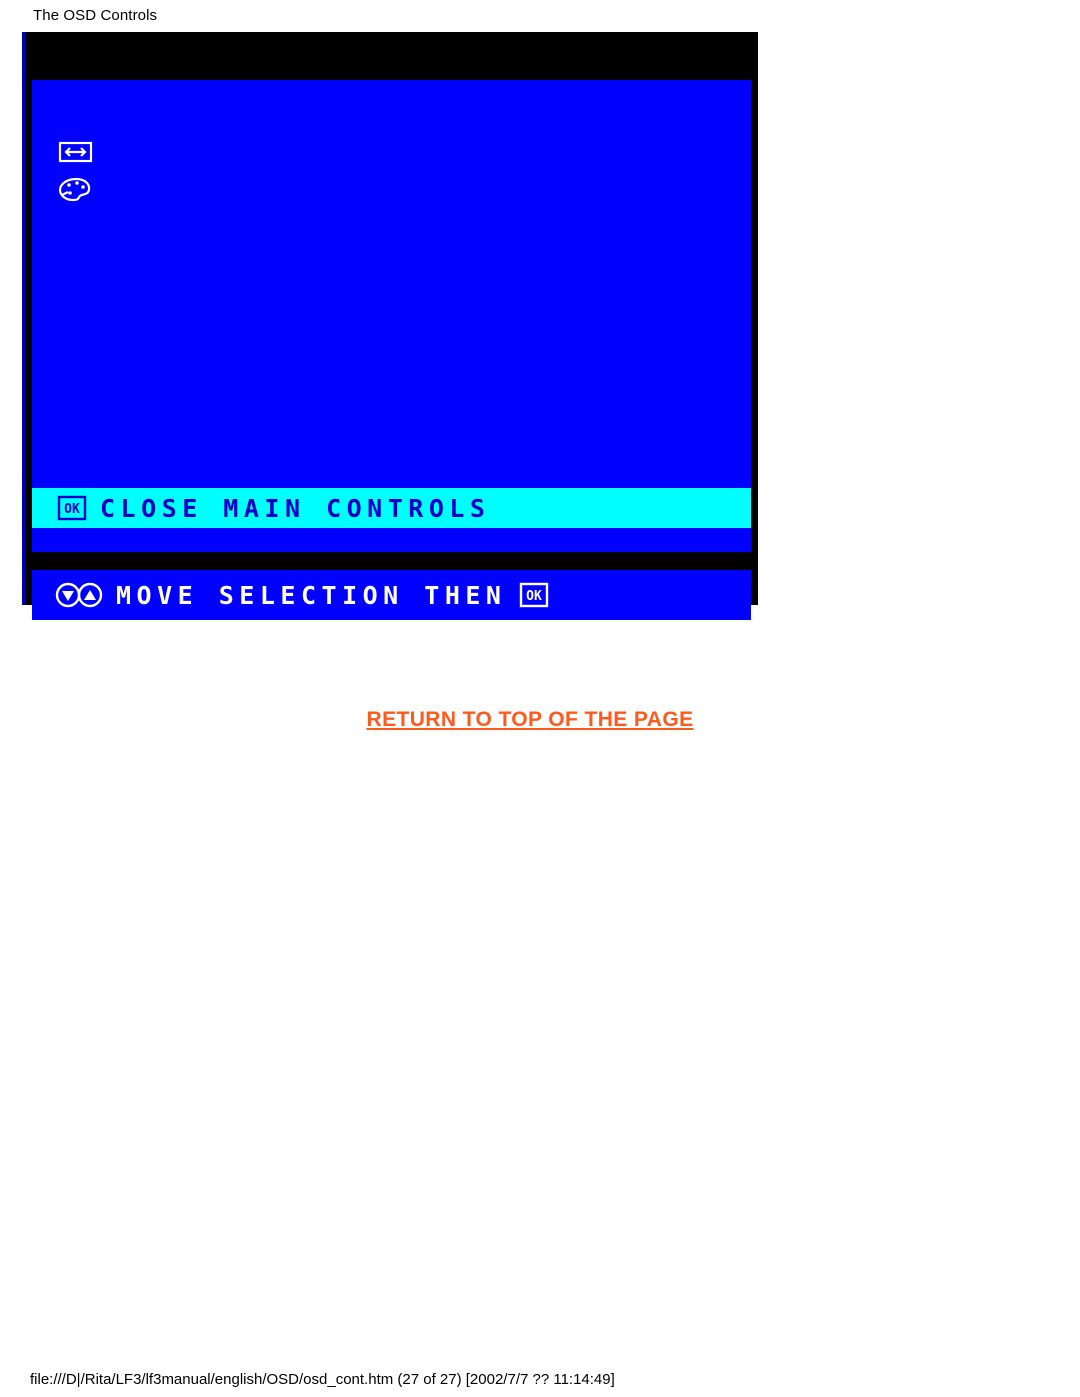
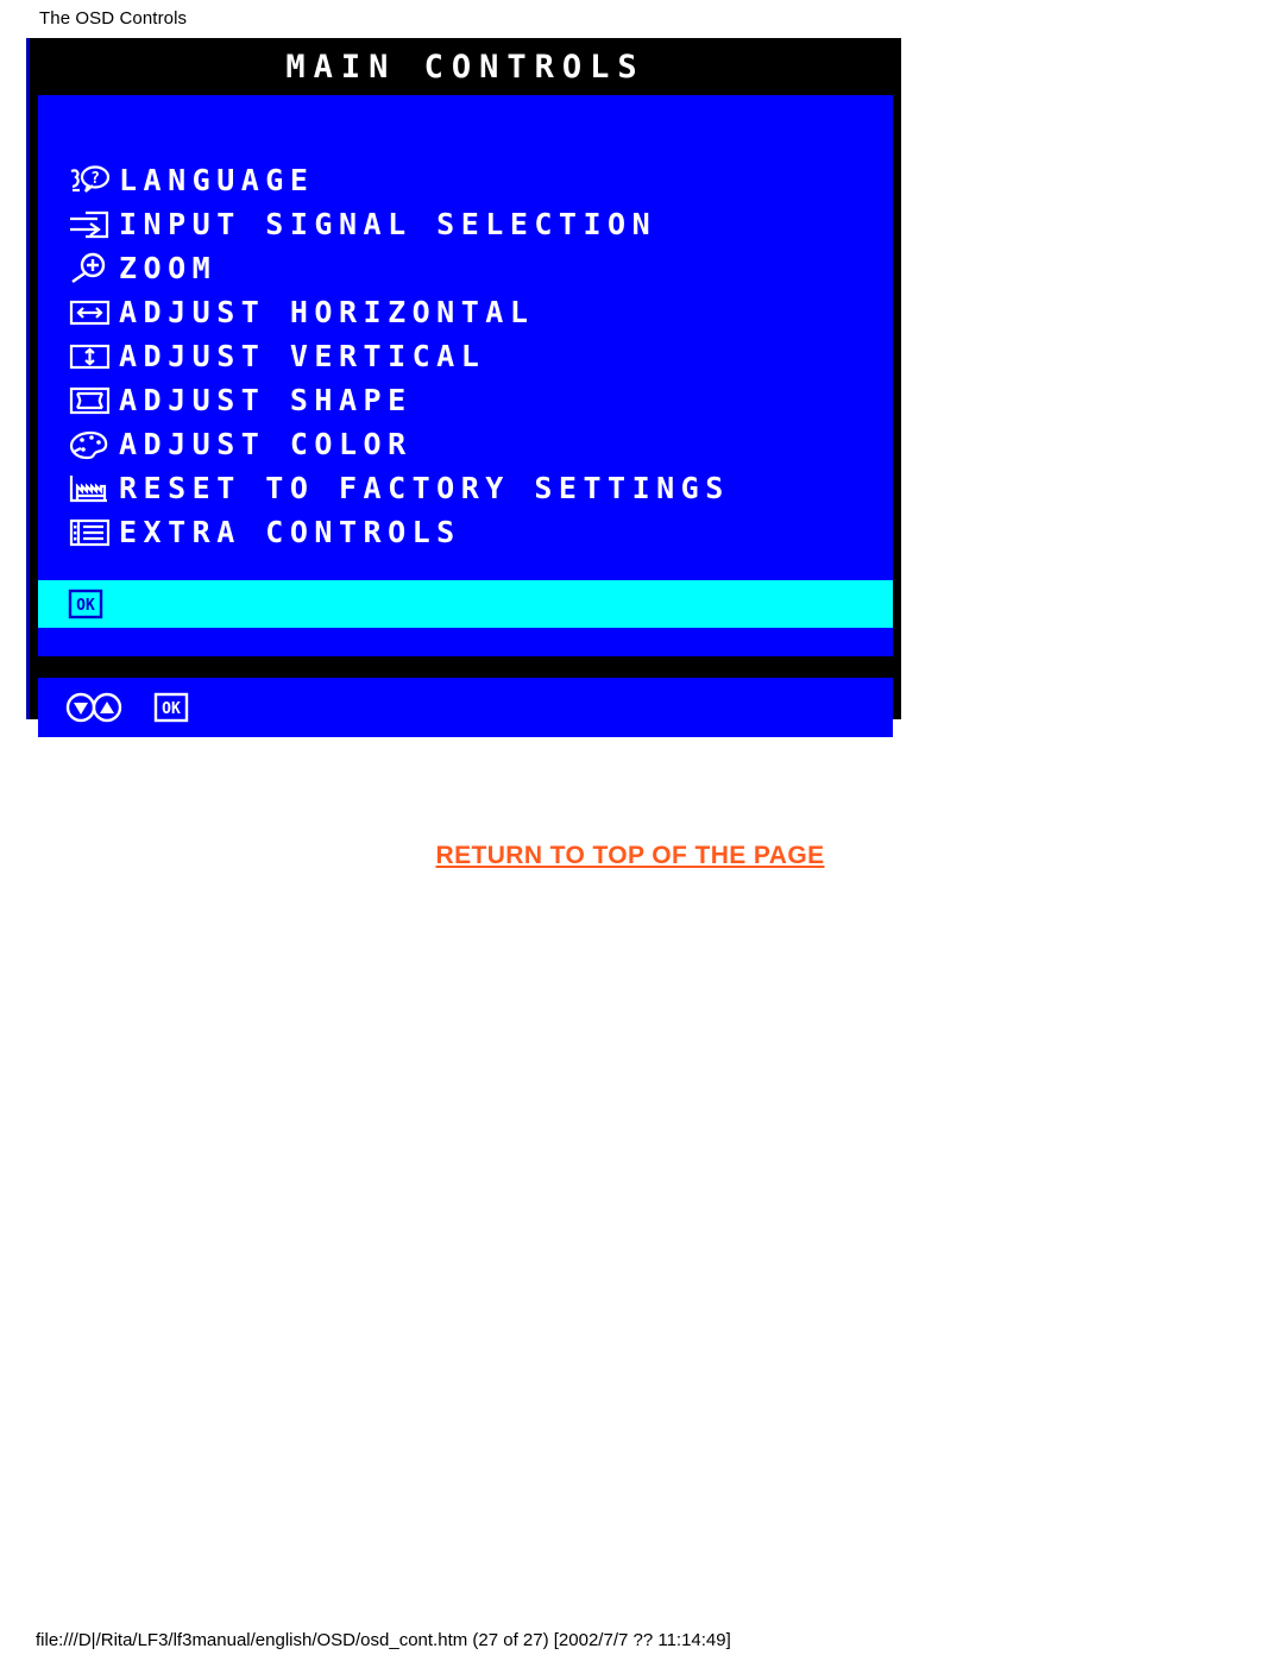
  The OSD Controls
+ MAIN CONTROLS
+ ?
+ LANGUAGE
+ INPUT SIGNAL SELECTION
+ ZOOM
+ ADJUST HORIZONTAL
+ ADJUST VERTICAL
+ ADJUST SHAPE
+ ADJUST COLOR
+ RESET TO FACTORY SETTINGS
+ EXTRA CONTROLS
  OK
- CLOSE MAIN CONTROLS
- MOVE SELECTION THEN
  OK
  RETURN TO TOP OF THE PAGE
  file:///D|/Rita/LF3/lf3manual/english/OSD/osd_cont.htm (27 of 27) [2002/7/7 ?? 11:14:49]
